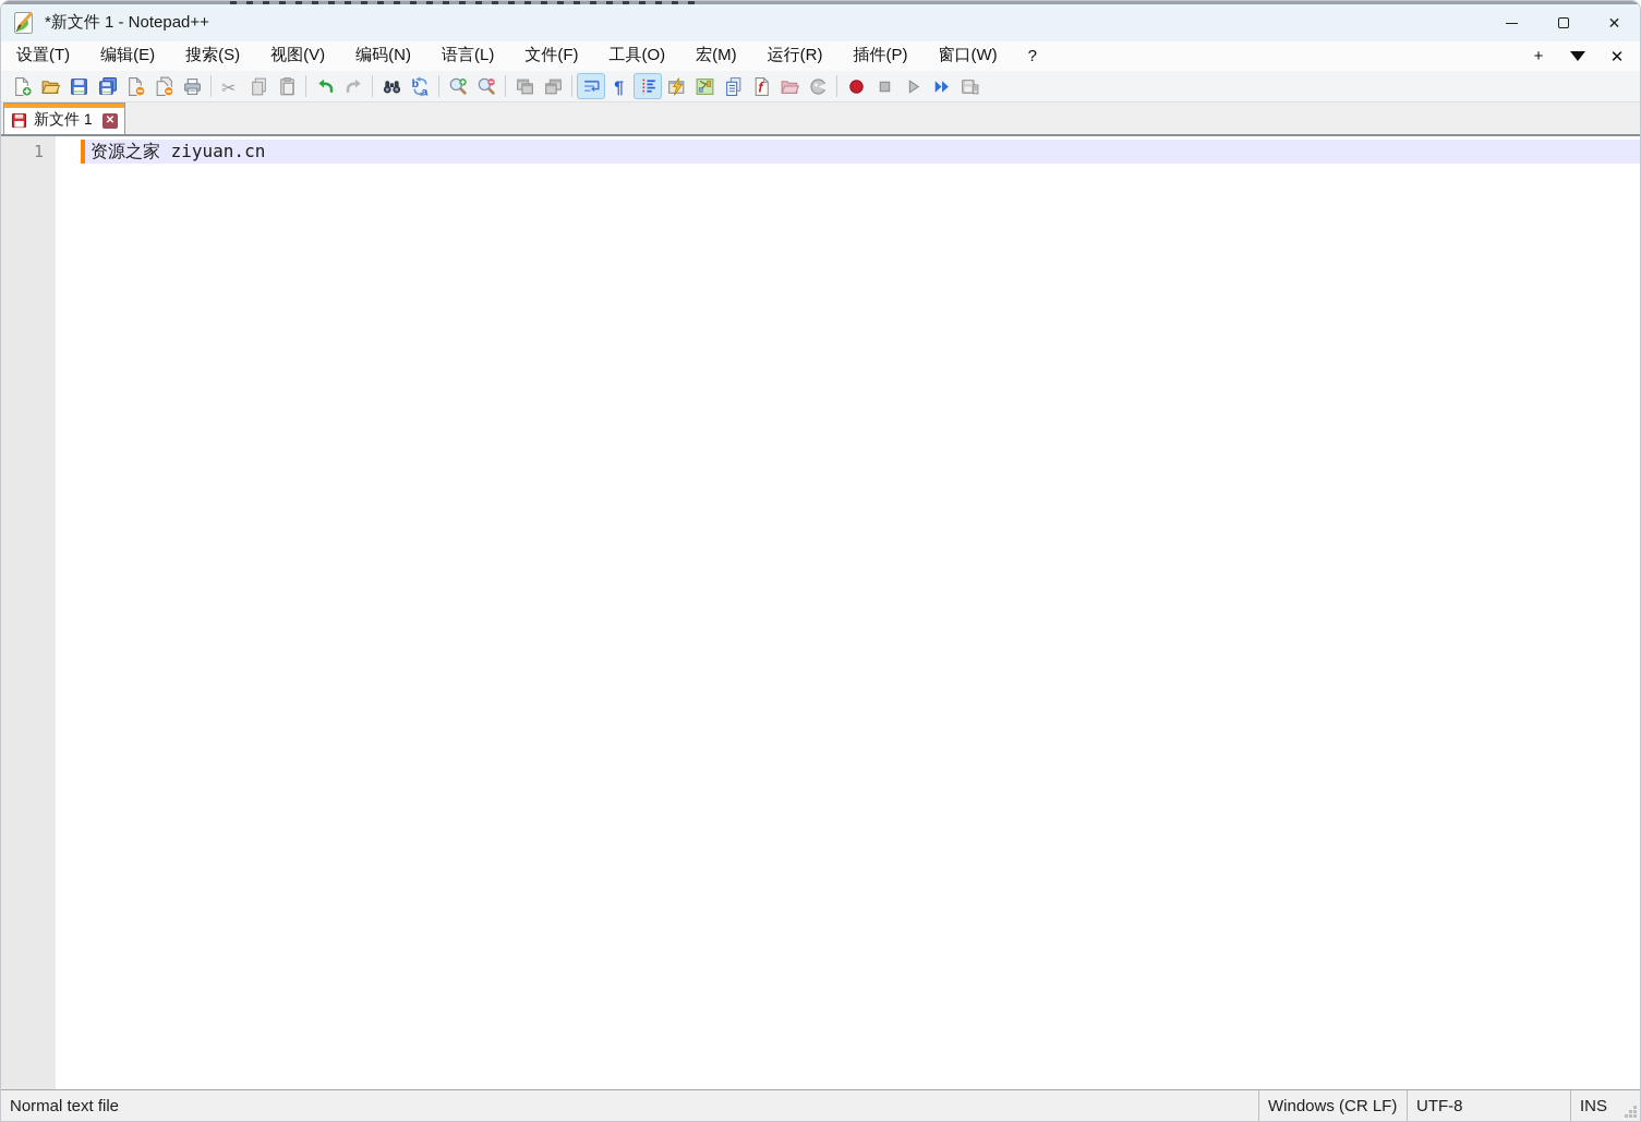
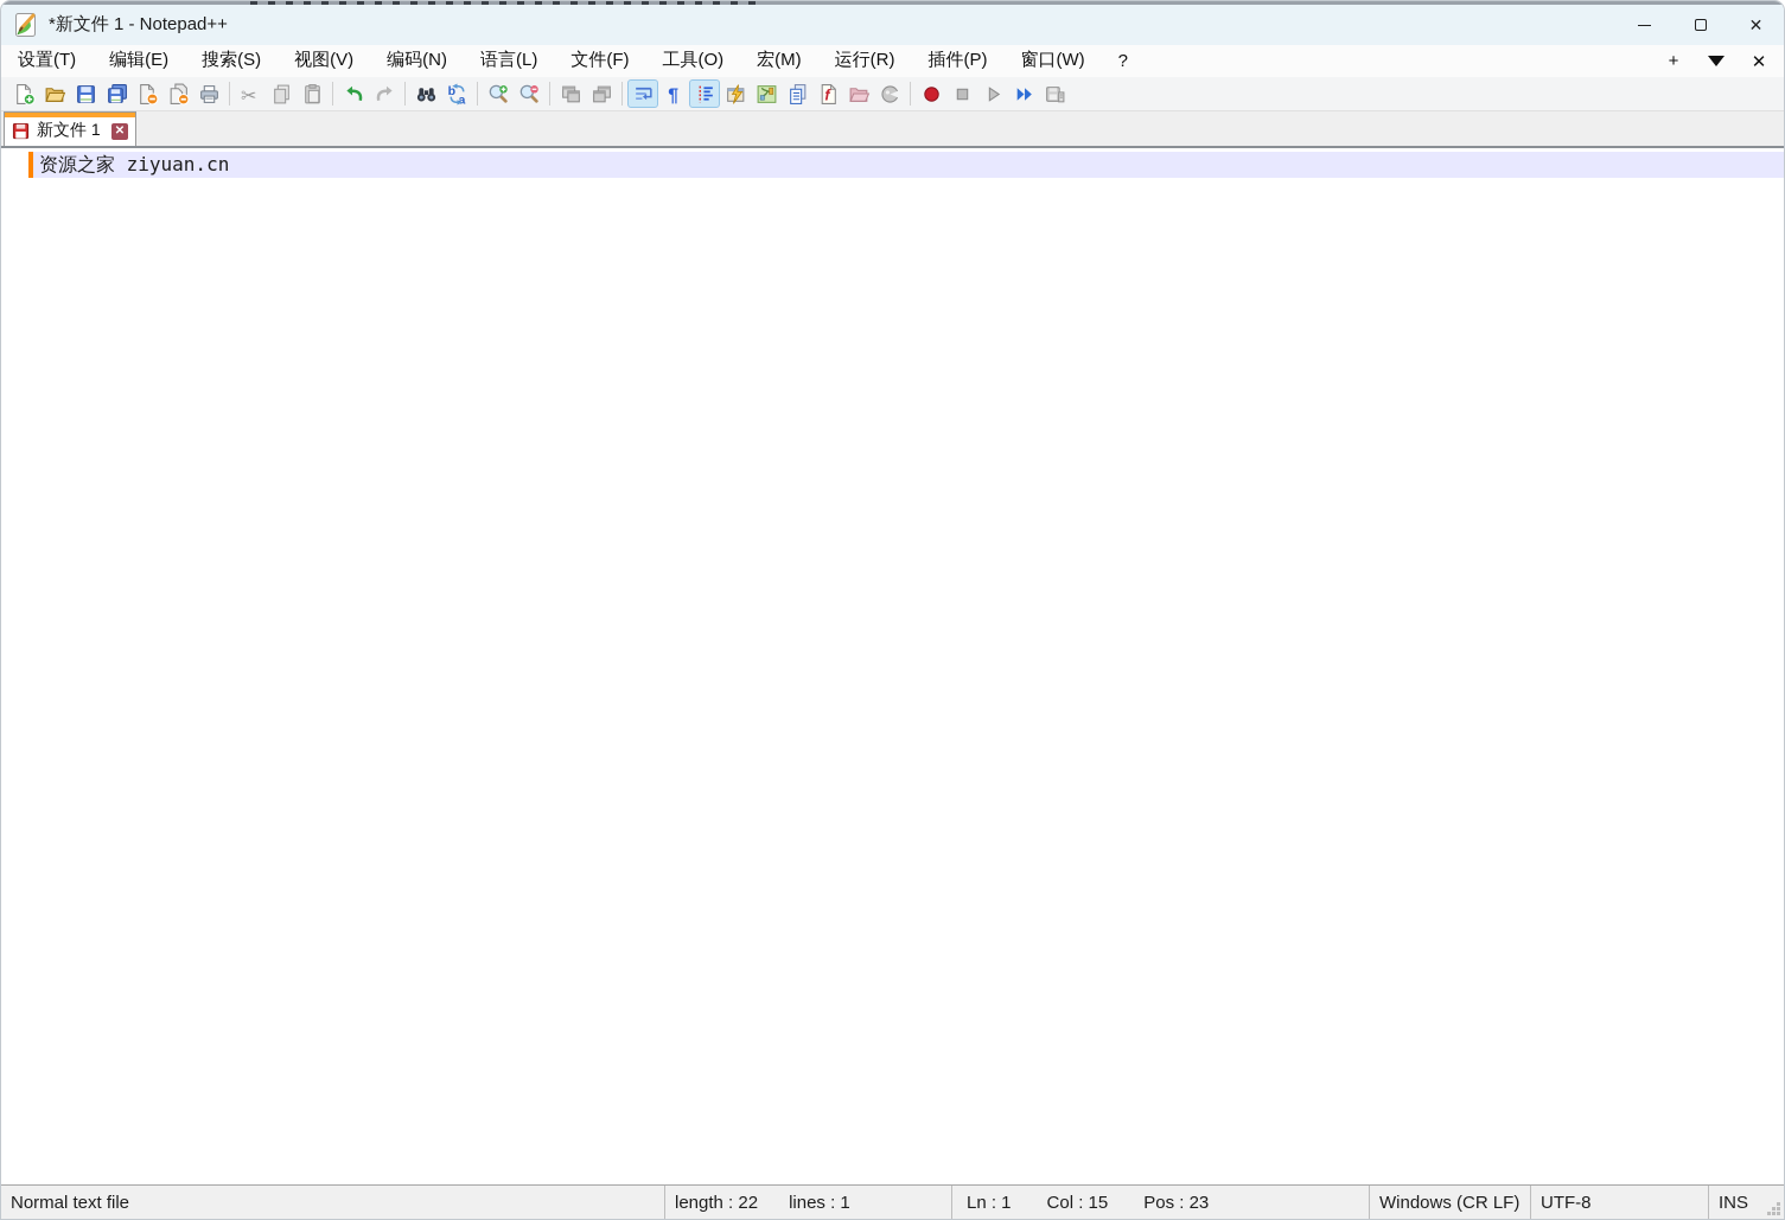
  *新文件 1 - Notepad++
  ✕
  设置(T)
  编辑(E)
  搜索(S)
  视图(V)
  编码(N)
  语言(L)
  文件(F)
  工具(O)
  宏(M)
  运行(R)
  插件(P)
  窗口(W)
  ?
  +
  ✕
  ✂
  b
  a
  ¶
  f
  新文件 1
  ✕
- 1
  资源之家 ziyuan.cn
  Normal text file
+ length : 22
+ lines : 1
+ Ln : 1
+ Col : 15
+ Pos : 23
  Windows (CR LF)
  UTF-8
  INS
